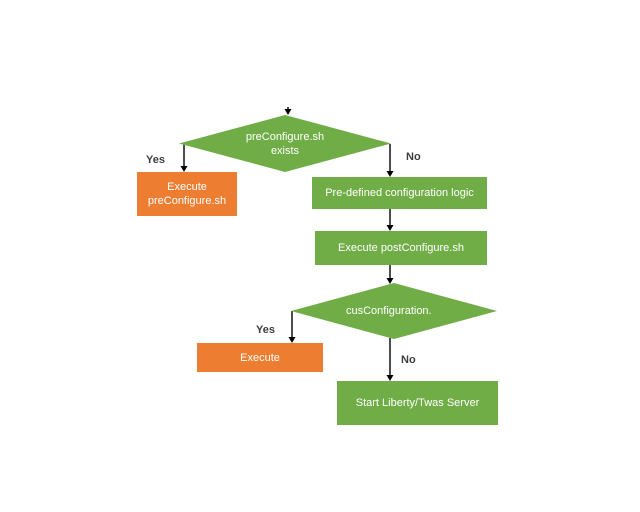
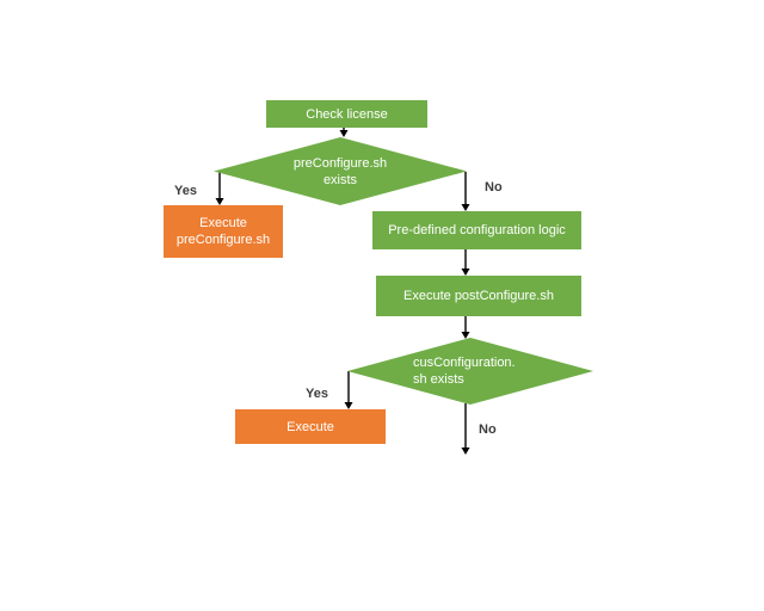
+ Check license
  preConfigure.sh
  exists
  Execute
  preConfigure.sh
  Pre-defined configuration logic
  Execute postConfigure.sh
  cusConfiguration.
+ sh exists
  Execute
- Start Liberty/Twas Server
  Yes
  No
  Yes
  No
